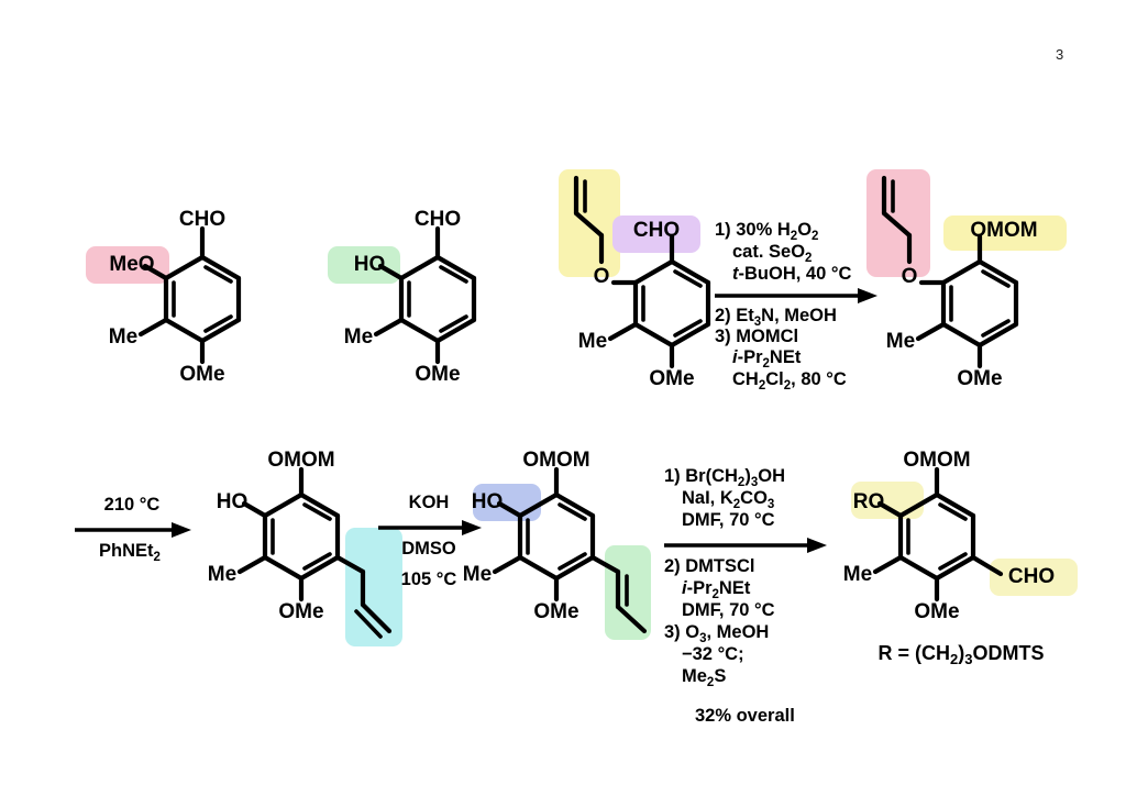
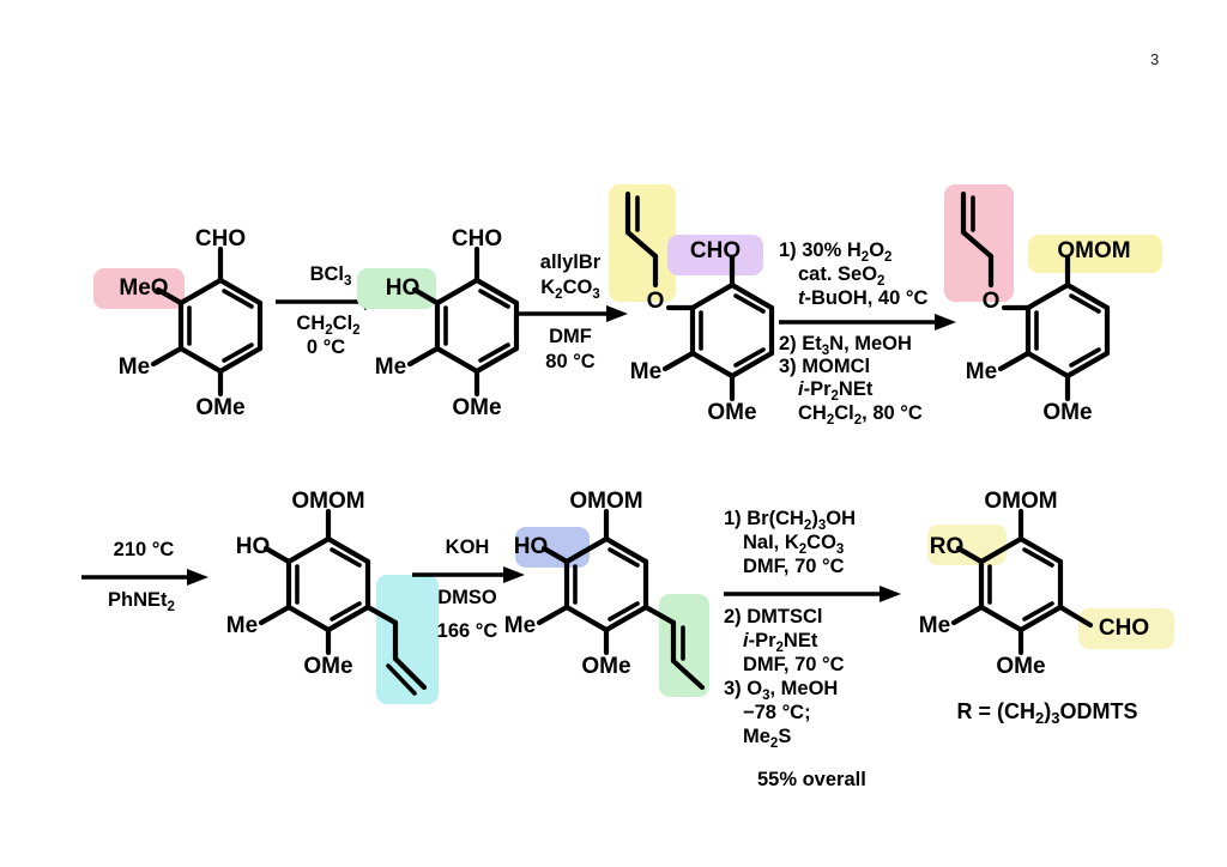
  3
  CHO
  MeO
  Me
  OMe
+ BCl3
+ CH2 Cl2
+ 0 °C
  CHO
  HO
  Me
  OMe
+ allylBr
+ K2 CO3
+ DMF
+ 80 °C
  O
  CHO
  Me
  OMe
  1) 30% H2 O2
  cat. SeO2
  t-BuOH, 40 °C
  2) Et3 N, MeOH
  3) MOMCl
  i-Pr2 NEt
  CH2 Cl2 , 80 °C
  O
  OMOM
  Me
  OMe
  210 °C
  PhNEt2
  OMOM
  HO
  Me
  OMe
  KOH
  DMSO
- 105 °C
+ 166 °C
  OMOM
  HO
  Me
  OMe
  1) Br(CH2 )3 OH
  NaI, K2 CO3
  DMF, 70 °C
  2) DMTSCl
  i-Pr2 NEt
  DMF, 70 °C
  3) O3 , MeOH
- −32 °C;
+ −78 °C;
  Me2 S
- 32% overall
+ 55% overall
  OMOM
  RO
  Me
  OMe
  CHO
  R = (CH2)3ODMTS
